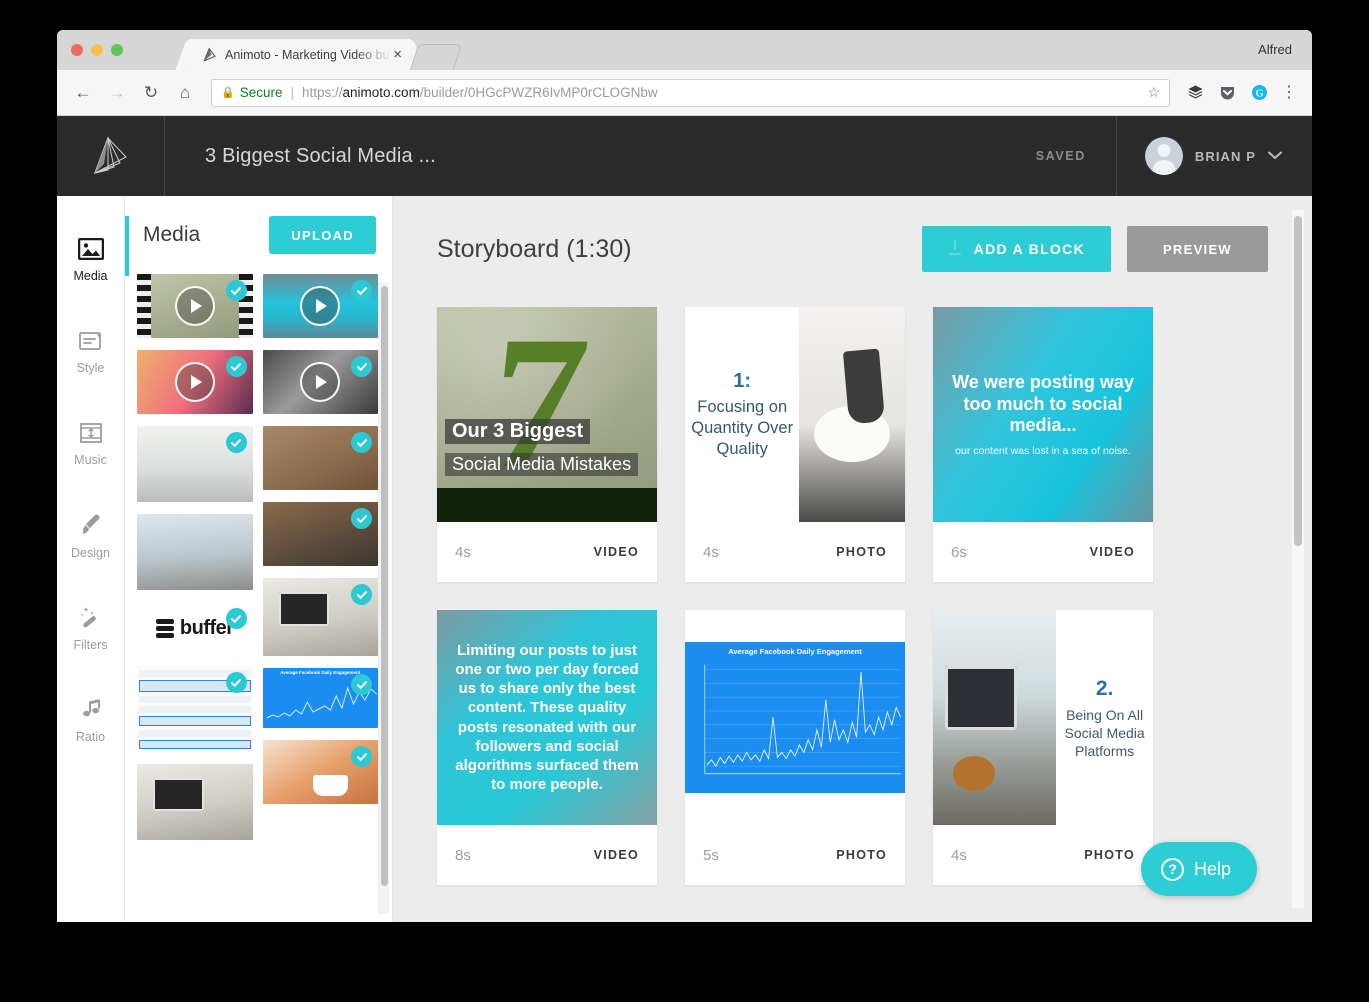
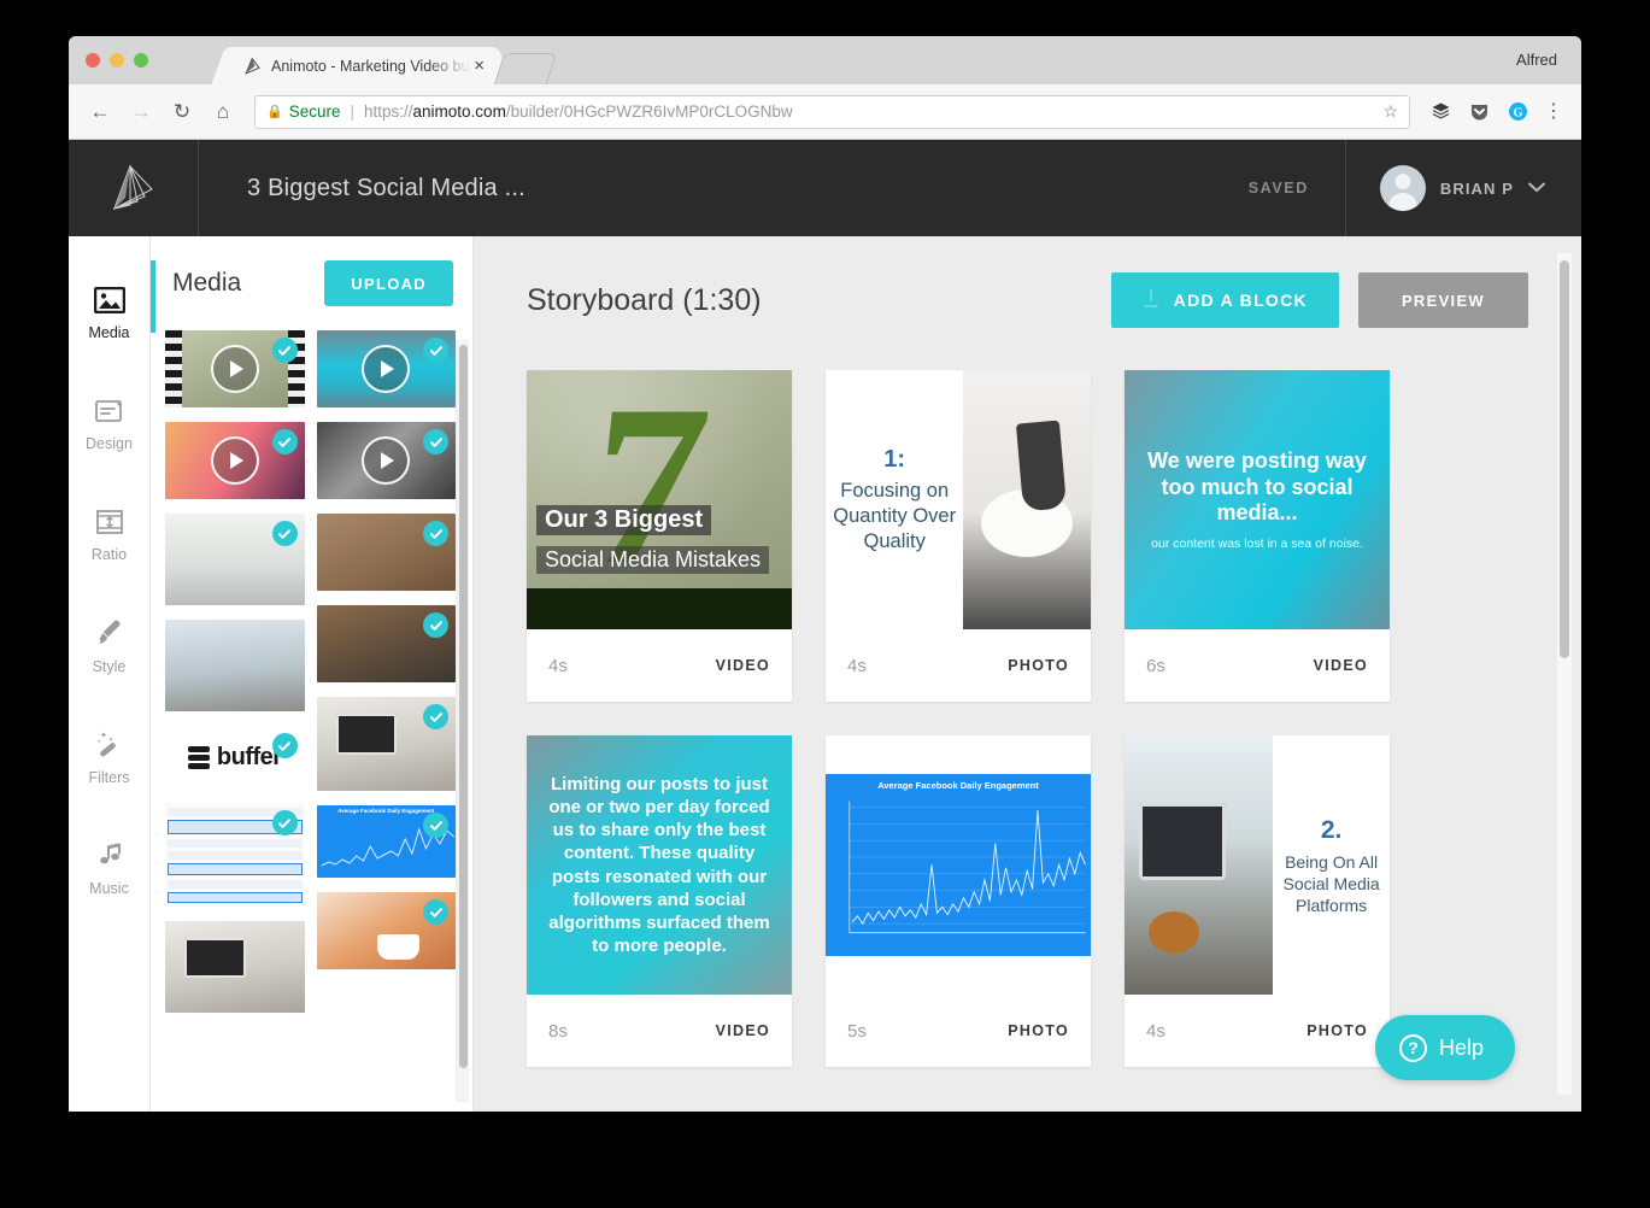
  Animoto - Marketing Video bui
  ×
  Alfred
  ←
  →
  ↻
  ⌂
  🔒
  Secure
  |
  https://animoto.com/builder/0HGcPWZR6IvMP0rCLOGNbw
  ☆
  G
  ⋮
  3 Biggest Social Media ...
  SAVED
  BRIAN P
  Media
- Style
+ Design
- Music
+ Ratio
- Design
+ Style
  Filters
- Ratio
+ Music
  Media
  UPLOAD
  buffer
  Storyboard (1:30)
  ADD A BLOCK
  PREVIEW
  Our 3 Biggest
  Social Media Mistakes
  4s
  VIDEO
  1:
  Focusing on Quantity Over Quality
  4s
  PHOTO
  We were posting way too much to social media...
  our content was lost in a sea of noise.
  6s
  VIDEO
  Limiting our posts to just one or two per day forced us to share only the best content. These quality posts resonated with our followers and social algorithms surfaced them to more people.
  8s
  VIDEO
  Average Facebook Daily Engagement
  5s
  PHOTO
  2.
  Being On All Social Media Platforms
  4s
  PHOTO
  ?
  Help
